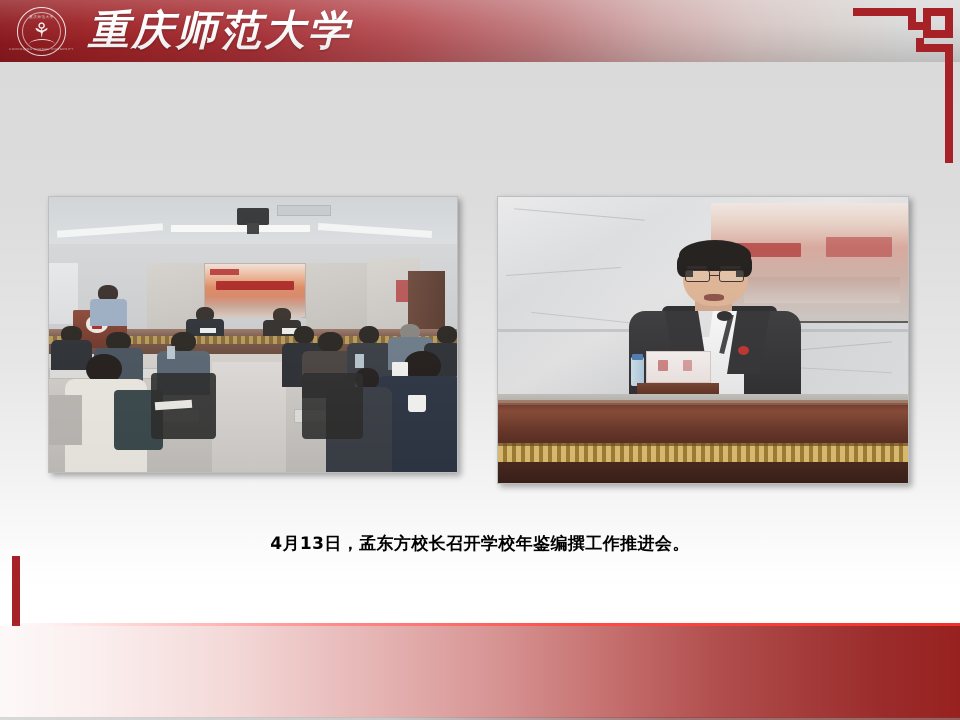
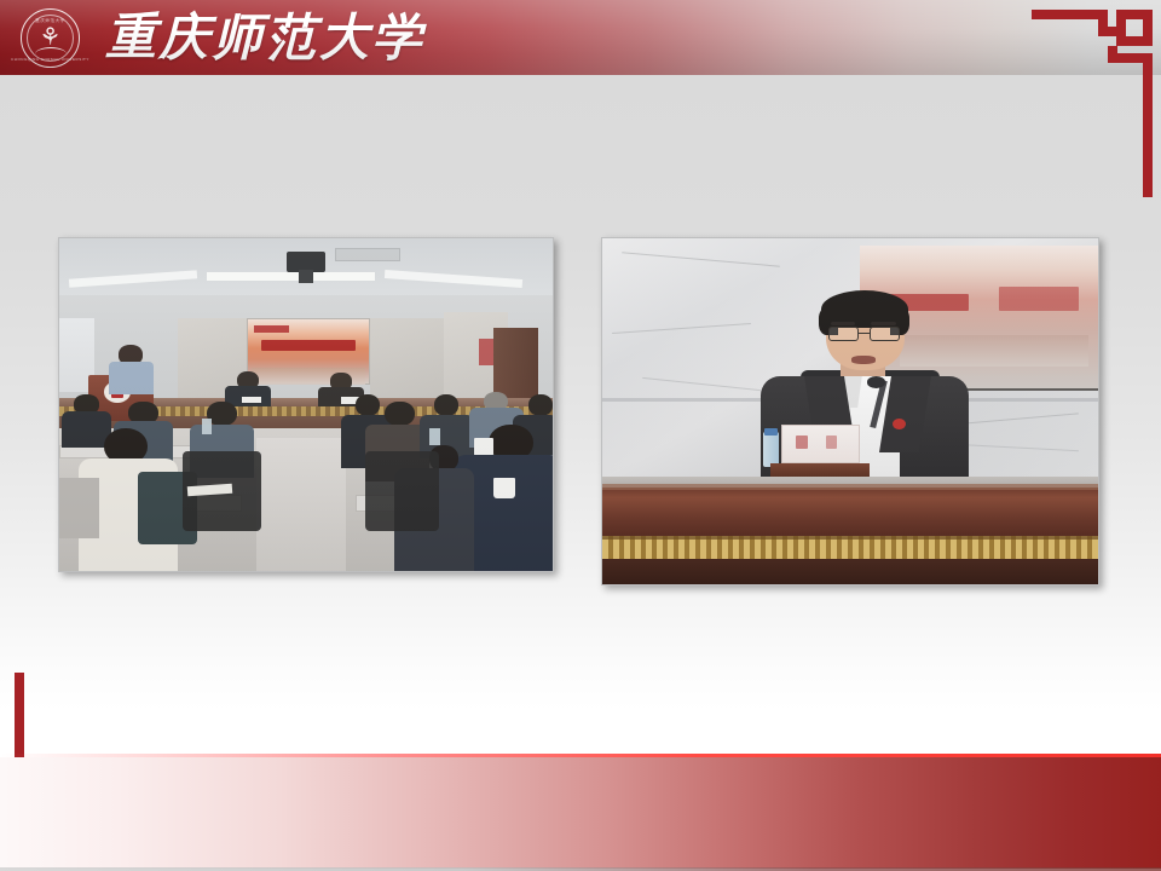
- 4月13日，孟东方校长召开学校年鉴编撰工作推进会。
